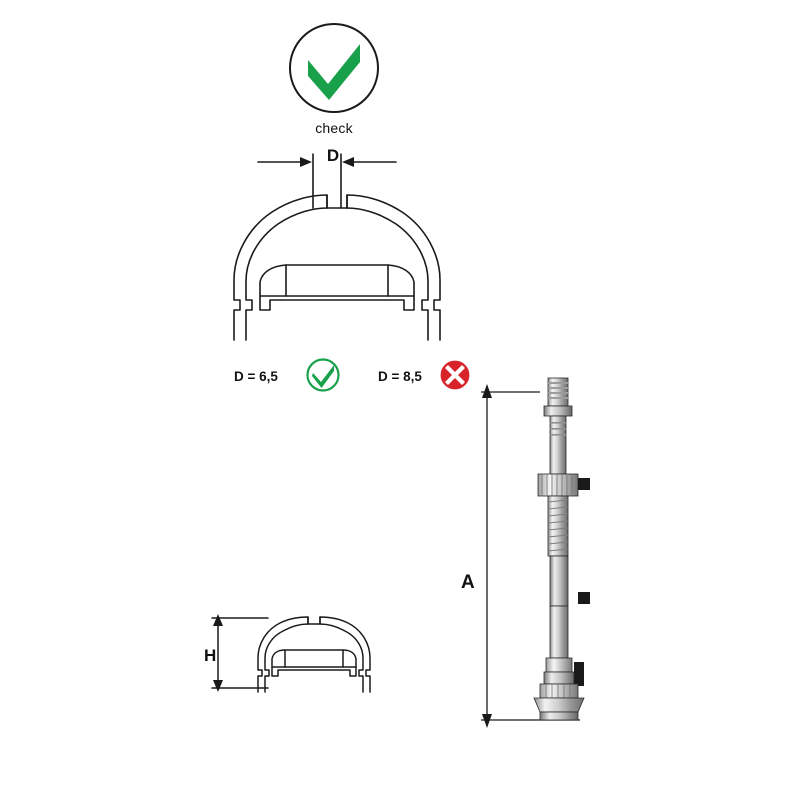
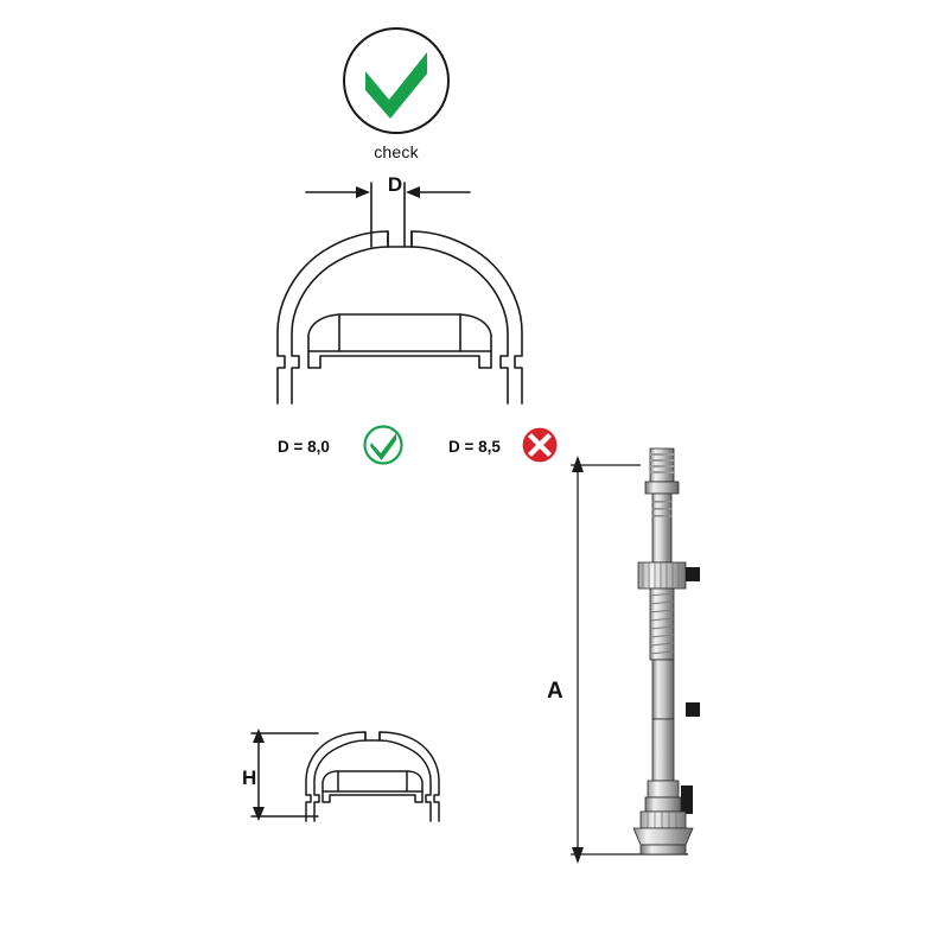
  check
  D
- D = 6,5
+ D = 8,0
  D = 8,5
  H
  A
